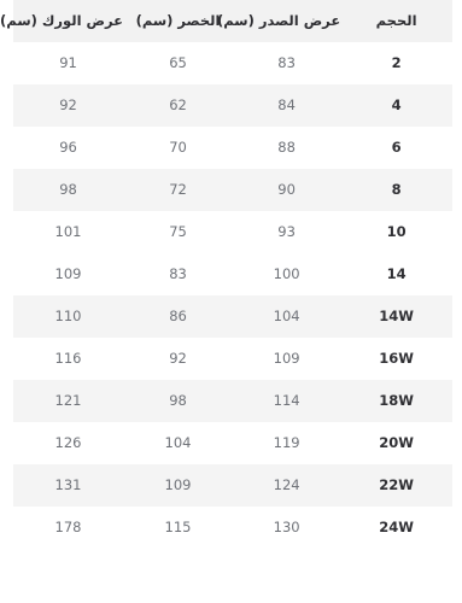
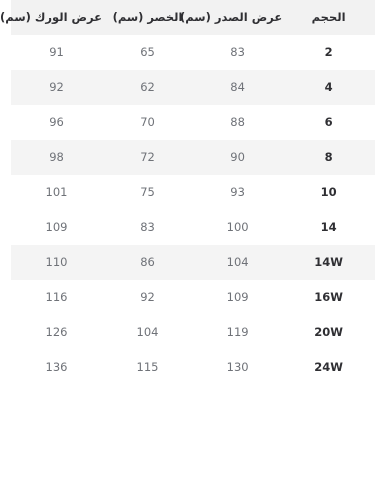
  الحجم	عرض الصدر (سم)	الخصر (سم)	عرض الورك (سم)
  2	83	65	91
  4	84	62	92
  6	88	70	96
  8	90	72	98
  10	93	75	101
  14	100	83	109
  14W	104	86	110
  16W	109	92	116
- 18W	114	98	121
  20W	119	104	126
- 22W	124	109	131
- 24W	130	115	178
+ 24W	130	115	136
